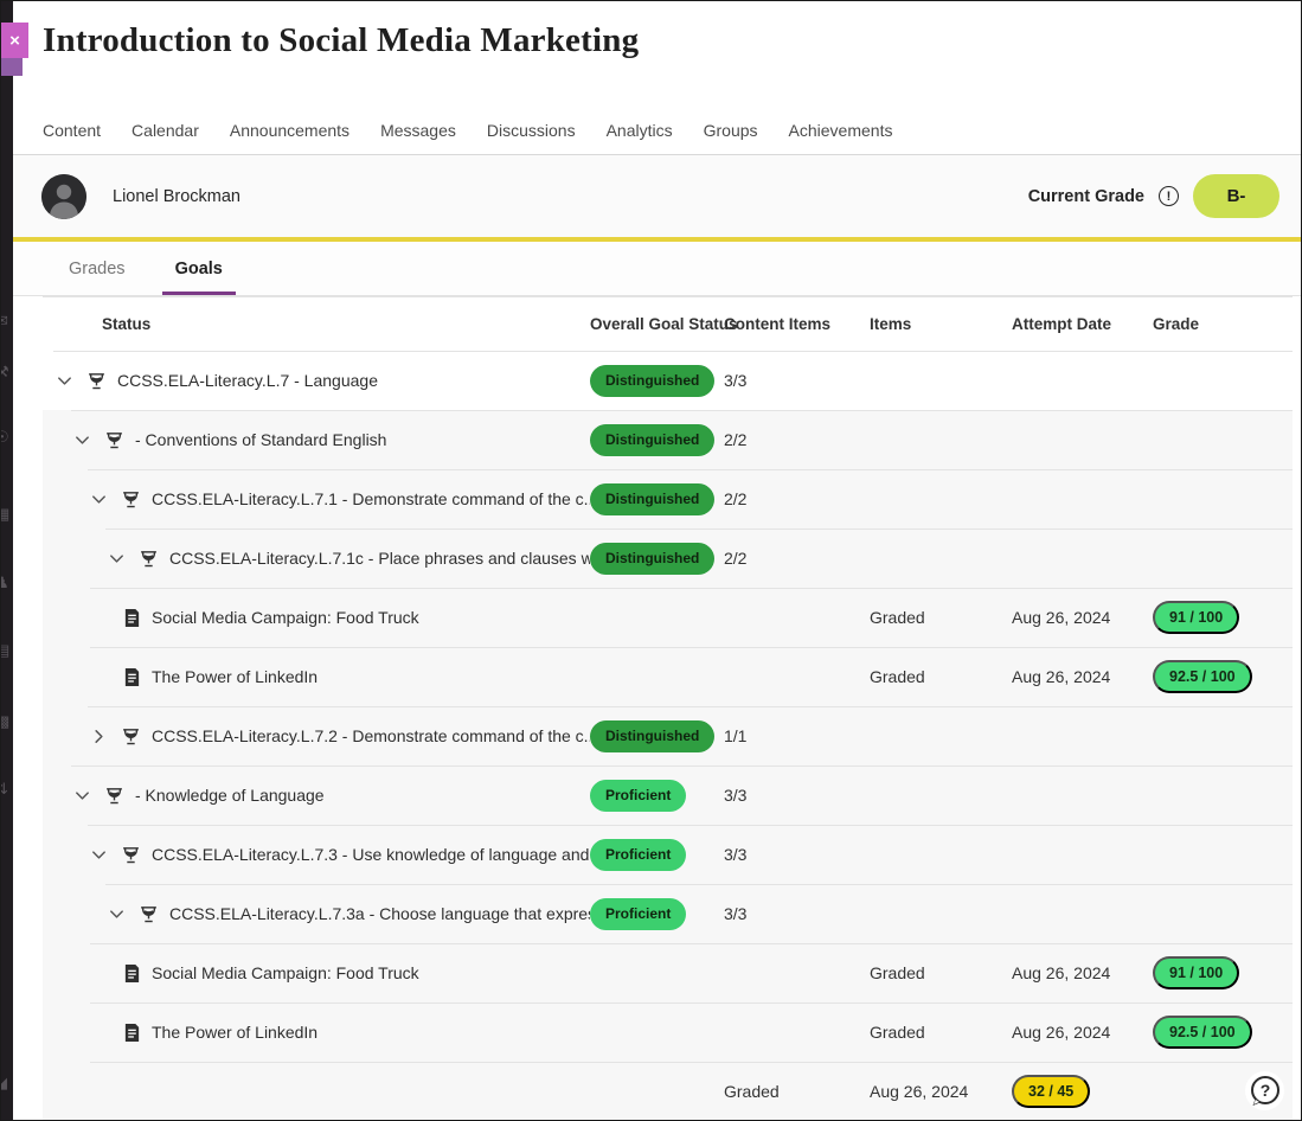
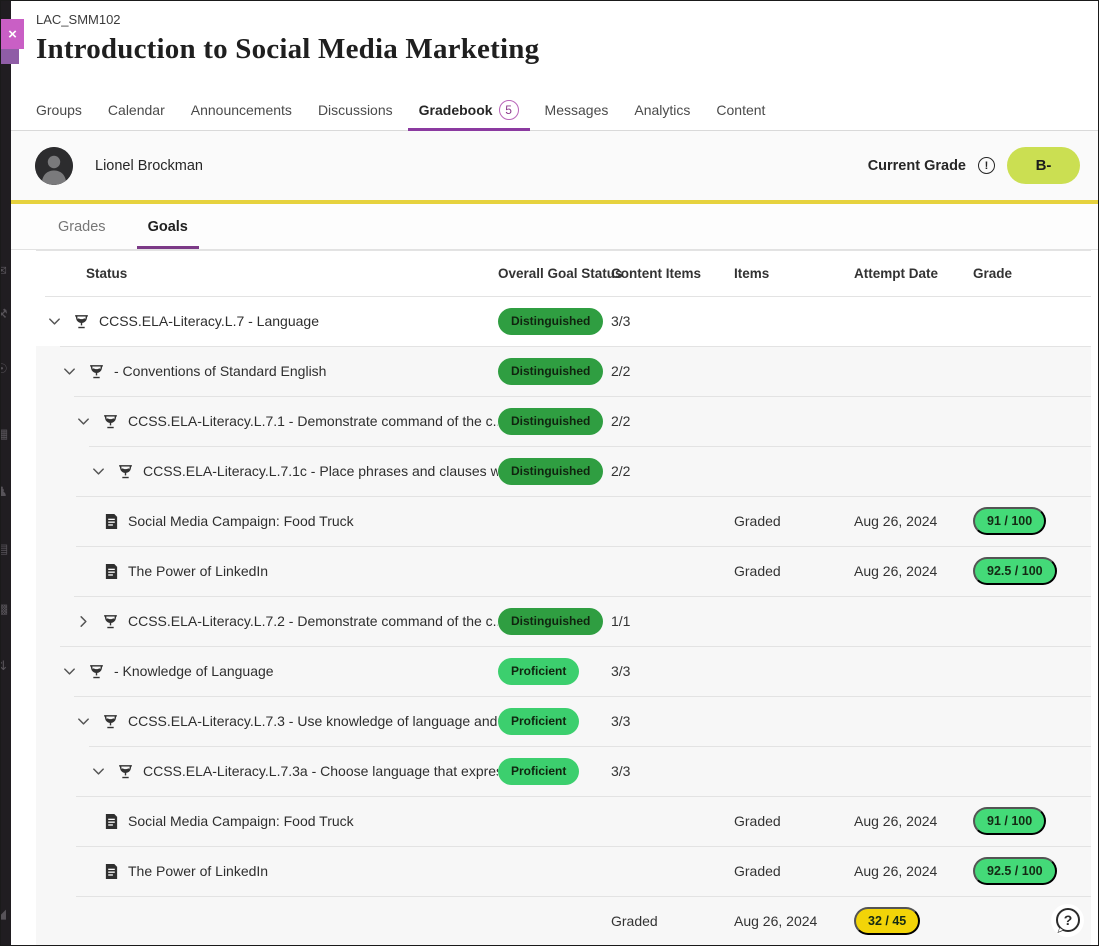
  ✉
  ⚒
  ☉
  ▦
  ♟
  ▤
  ▩
  ⇅
  ◢
  ×
+ LAC_SMM102
  Introduction to Social Media Marketing
- Content
+ Groups
  Calendar
  Announcements
- Messages
+ Discussions
+ Gradebook
+ 5
- Discussions
+ Messages
  Analytics
- Groups
+ Content
- Achievements
  Lionel Brockman
  Current Grade
  !
  B-
  Grades
  Goals
  Status
  Overall Goal Statu
  Content Items
  Items
  Attempt Date
  Grade
  CCSS.ELA-Literacy.L.7 - Language
  Distinguished
  3/3
  - Conventions of Standard English
  Distinguished
  2/2
  CCSS.ELA-Literacy.L.7.1 - Demonstrate command of the c.
  Distinguished
  2/2
  CCSS.ELA-Literacy.L.7.1c - Place phrases and clauses w
  Distinguished
  2/2
  Social Media Campaign: Food Truck
  Graded
  Aug 26, 2024
  91 / 100
  The Power of LinkedIn
  Graded
  Aug 26, 2024
  92.5 / 100
  CCSS.ELA-Literacy.L.7.2 - Demonstrate command of the c.
  Distinguished
  1/1
  - Knowledge of Language
  Proficient
  3/3
  CCSS.ELA-Literacy.L.7.3 - Use knowledge of language and
  Proficient
  3/3
  CCSS.ELA-Literacy.L.7.3a - Choose language that expre
  Proficient
  3/3
  Social Media Campaign: Food Truck
  Graded
  Aug 26, 2024
  91 / 100
  The Power of LinkedIn
  Graded
  Aug 26, 2024
  92.5 / 100
  Graded
  Aug 26, 2024
  32 / 45
  ?
